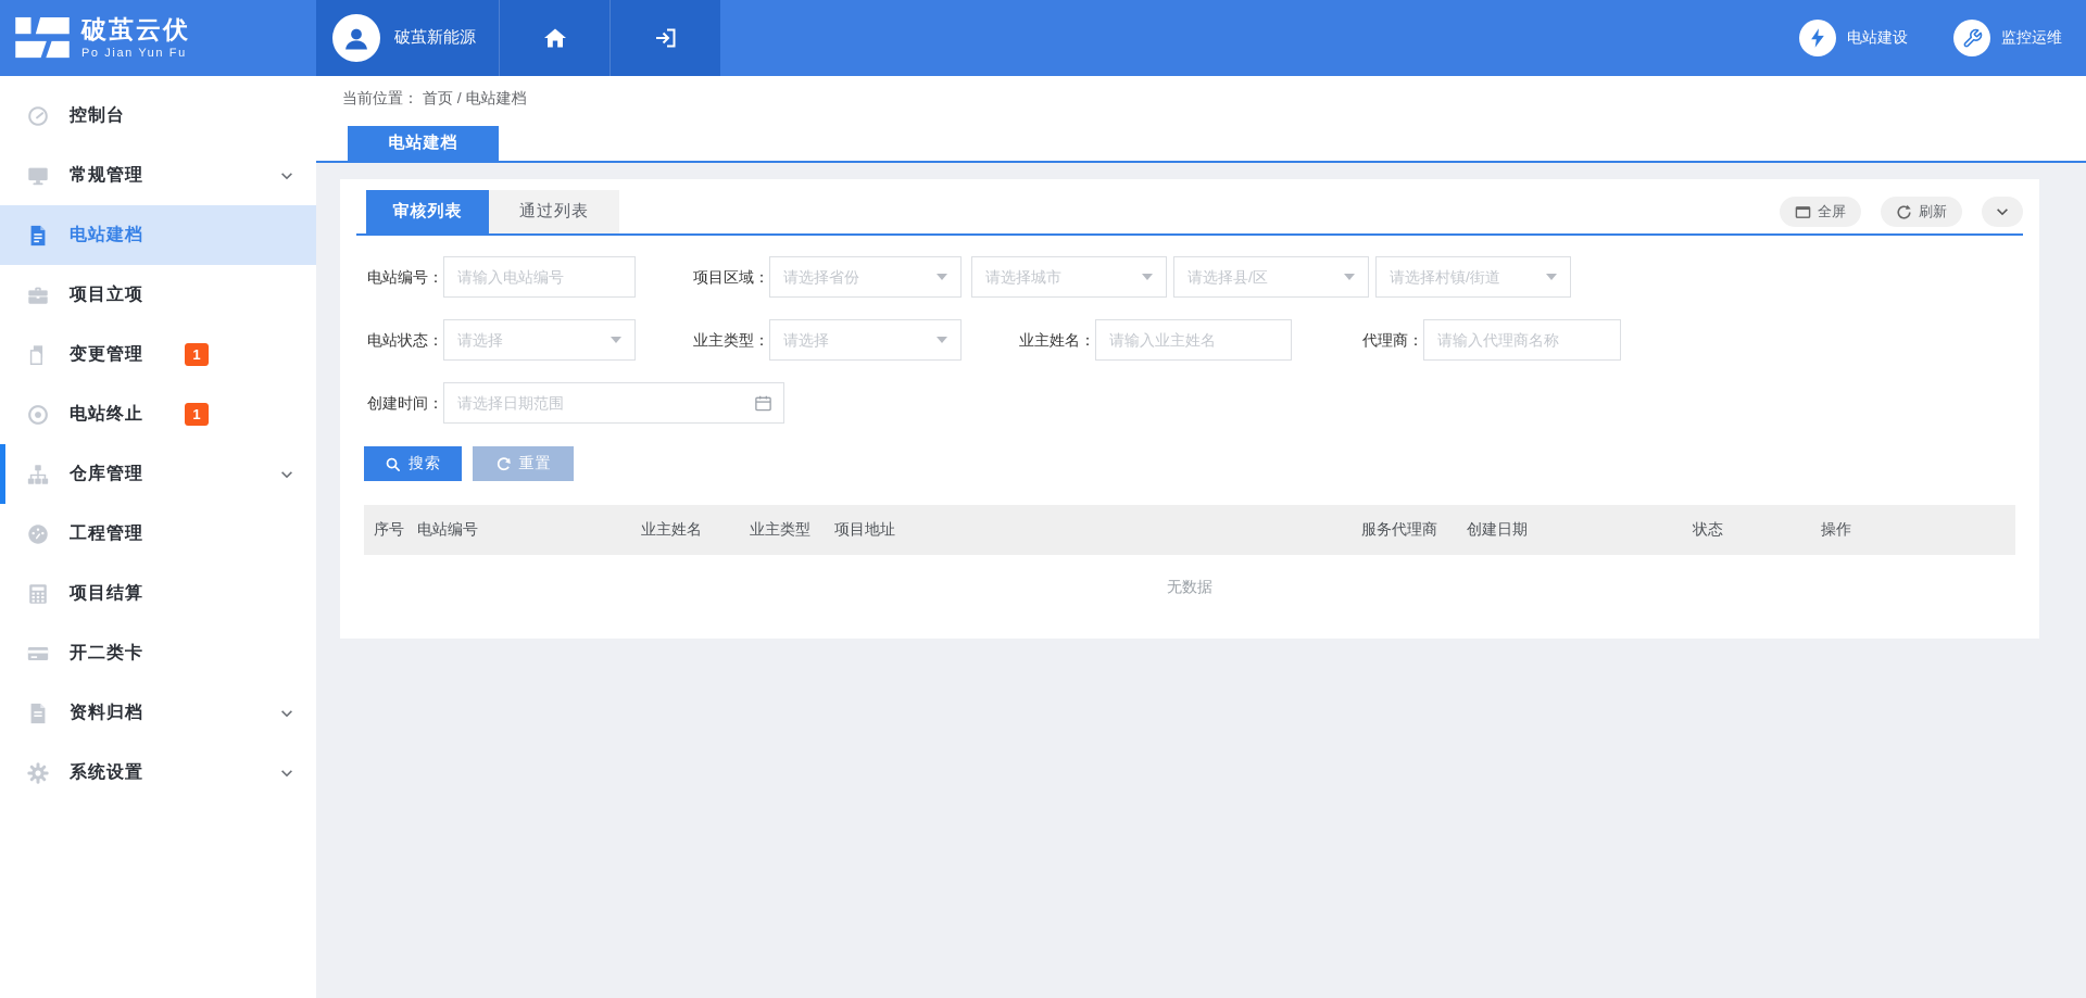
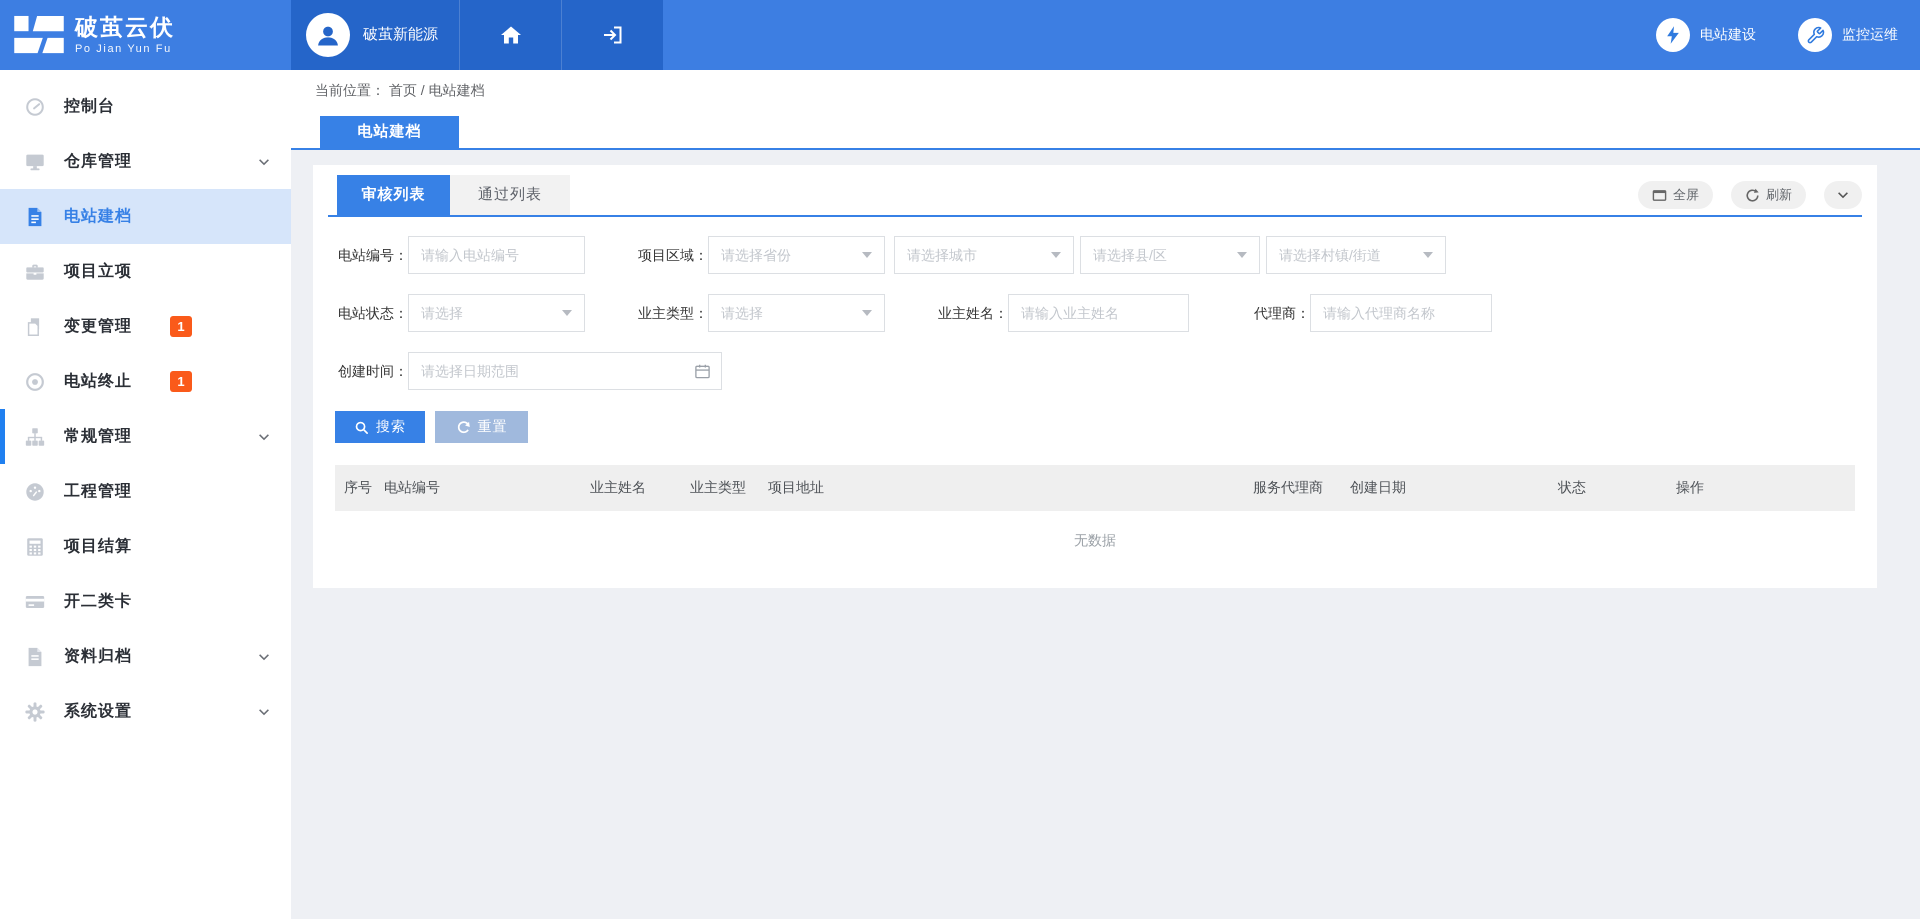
  破茧云伏
  Po Jian Yun Fu
  破茧新能源
  电站建设
  监控运维
  控制台
- 常规管理
+ 仓库管理
  电站建档
  项目立项
  变更管理
  1
  电站终止
  1
- 仓库管理
+ 常规管理
  工程管理
  项目结算
  开二类卡
  资料归档
  系统设置
  当前位置： 首页 / 电站建档
  电站建档
  审核列表
  通过列表
  全屏
  刷新
  电站编号：
  请输入电站编号
  项目区域：
  请选择省份
  请选择城市
  请选择县/区
  请选择村镇/街道
  电站状态：
  请选择
  业主类型：
  请选择
  业主姓名：
  请输入业主姓名
  代理商：
  请输入代理商名称
  创建时间：
  请选择日期范围
  搜索
  重置
  序号
  电站编号
  业主姓名
  业主类型
  项目地址
  服务代理商
  创建日期
  状态
  操作
  无数据
